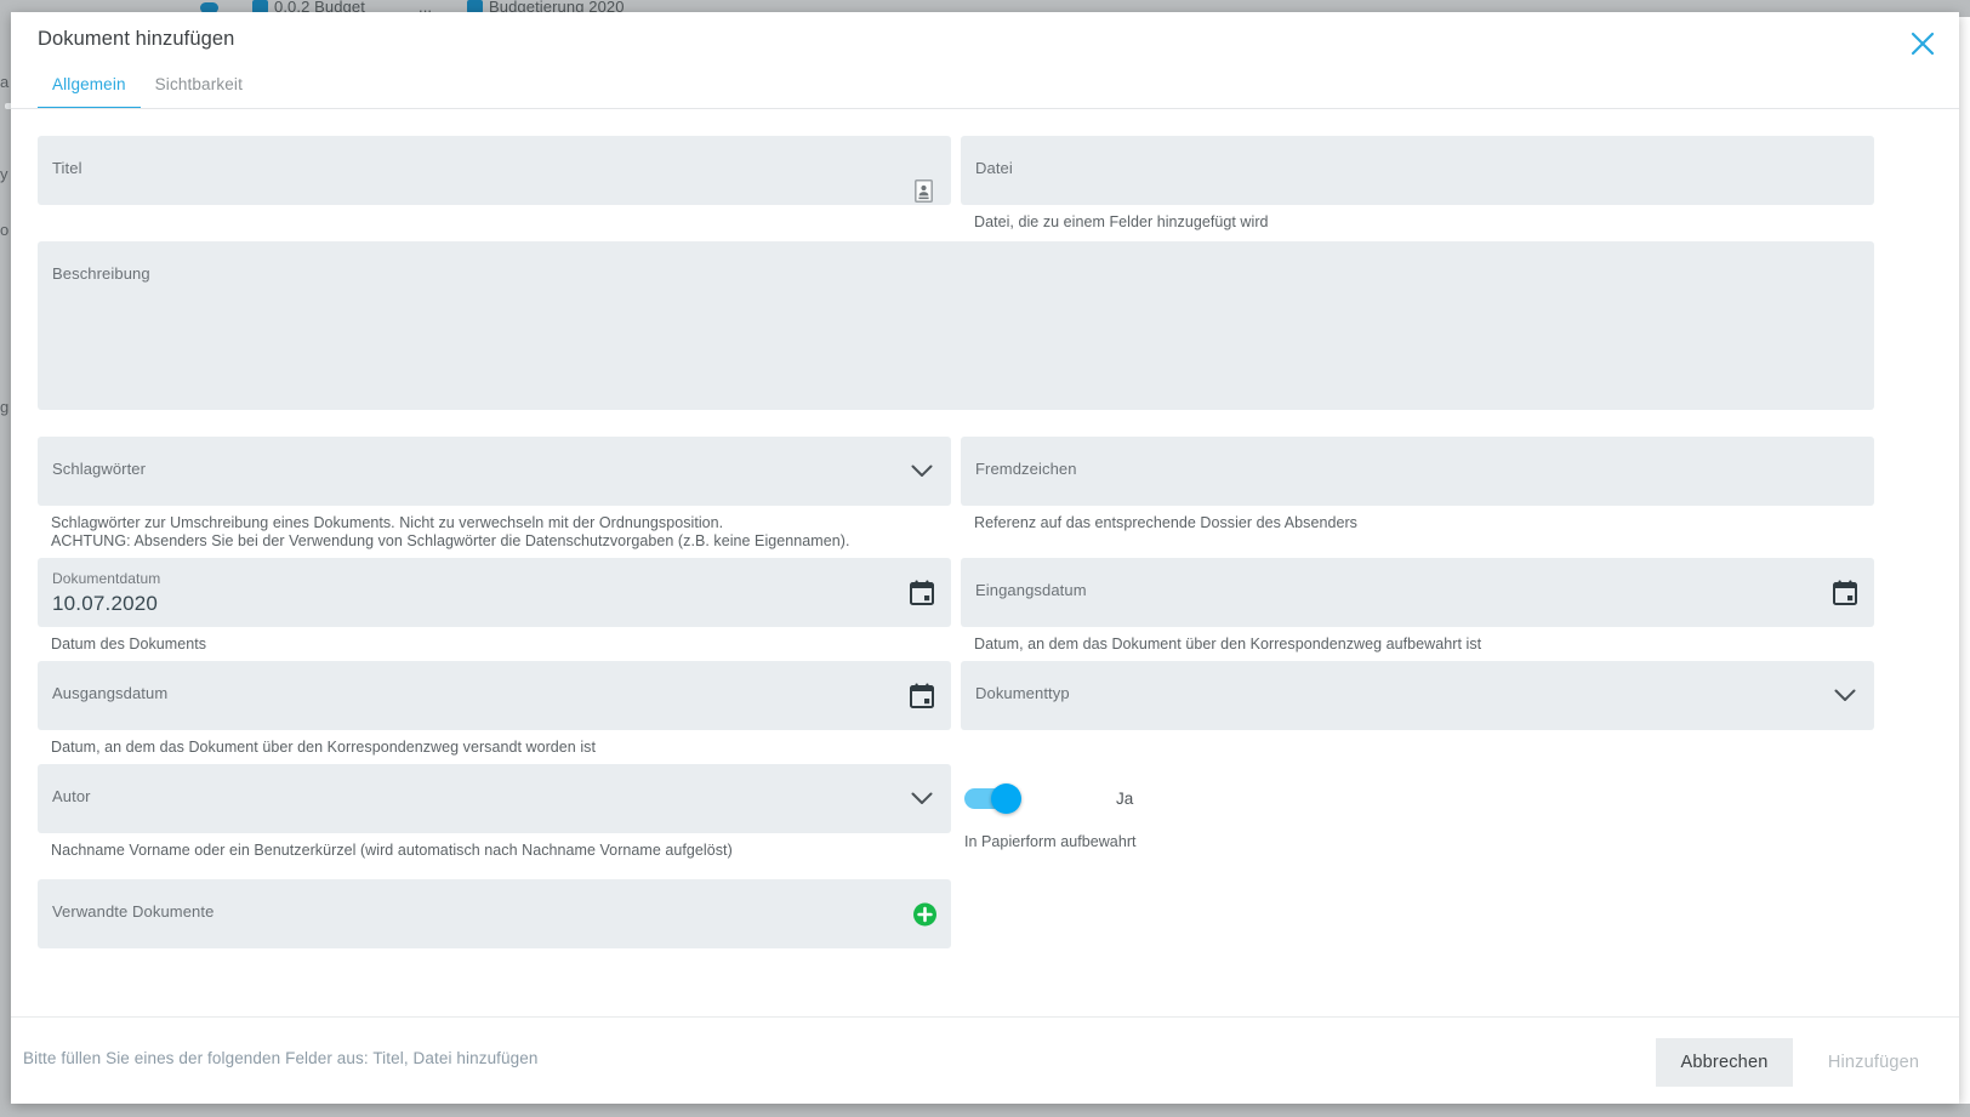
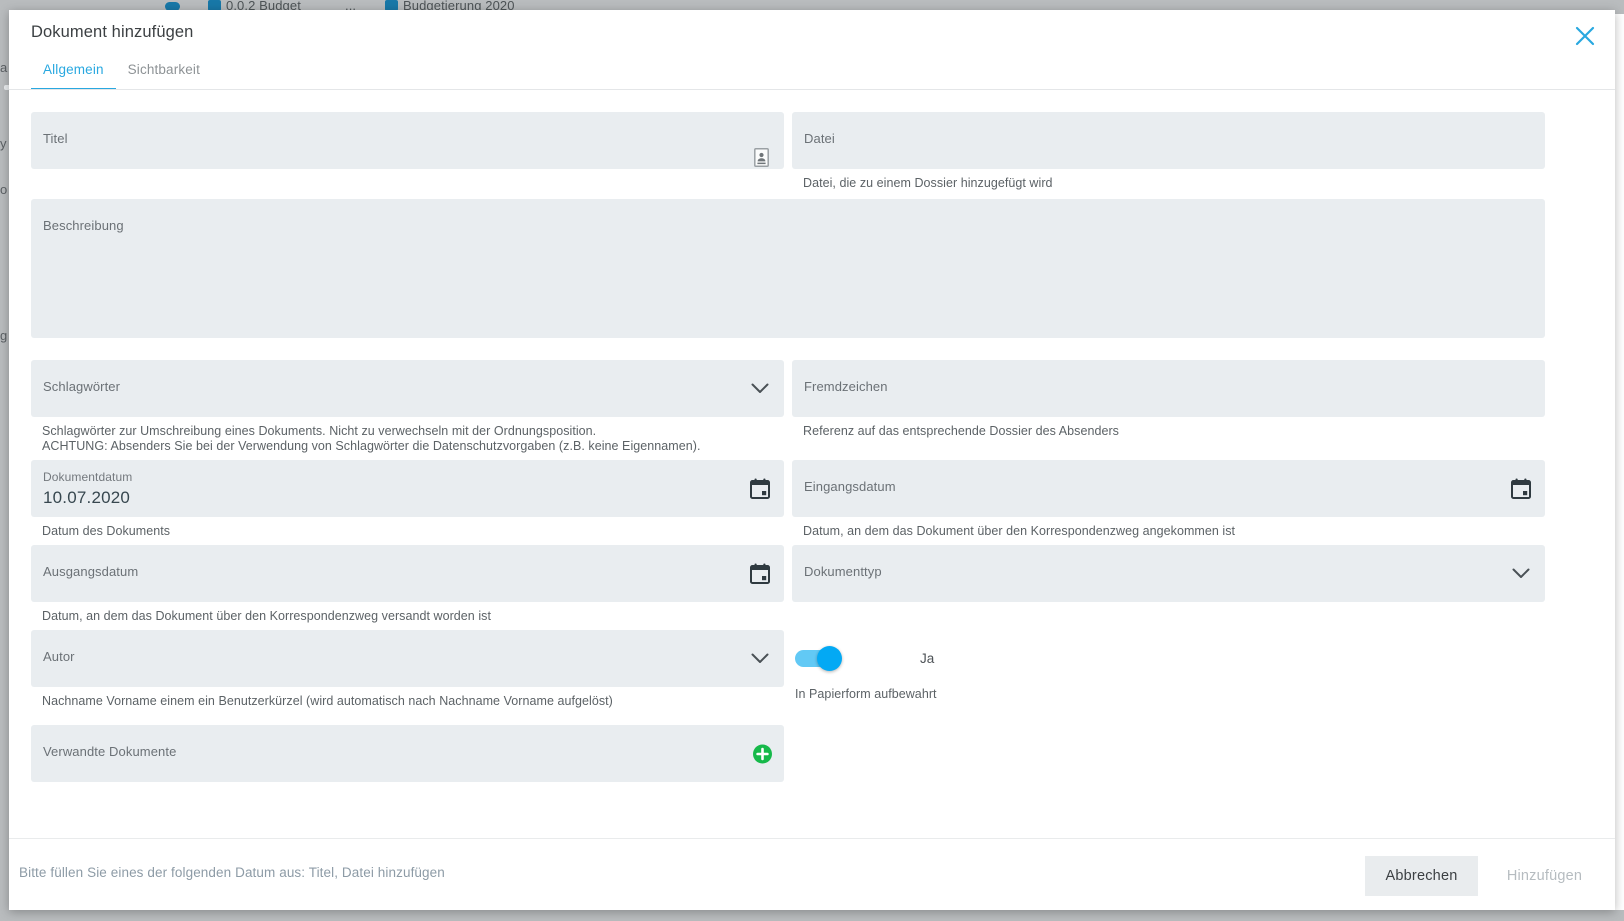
  0.0.2 Budget
  ...
  Budgetierung 2020
  a
  y
  o
  g
  Dokument hinzufügen
  Allgemein
  Sichtbarkeit
  Titel
  Datei
- Datei, die zu einem Felder hinzugefügt wird
+ Datei, die zu einem Dossier hinzugefügt wird
  Beschreibung
  Schlagwörter
  Schlagwörter zur Umschreibung eines Dokuments. Nicht zu verwechseln mit der Ordnungsposition.
  ACHTUNG: Absenders Sie bei der Verwendung von Schlagwörter die Datenschutzvorgaben (z.B. keine Eigennamen).
  Fremdzeichen
  Referenz auf das entsprechende Dossier des Absenders
  Dokumentdatum
  10.07.2020
  Datum des Dokuments
  Eingangsdatum
- Datum, an dem das Dokument über den Korrespondenzweg aufbewahrt ist
+ Datum, an dem das Dokument über den Korrespondenzweg angekommen ist
  Ausgangsdatum
  Datum, an dem das Dokument über den Korrespondenzweg versandt worden ist
  Dokumenttyp
  Autor
- Nachname Vorname oder ein Benutzerkürzel (wird automatisch nach Nachname Vorname aufgelöst)
+ Nachname Vorname einem ein Benutzerkürzel (wird automatisch nach Nachname Vorname aufgelöst)
  Ja
  In Papierform aufbewahrt
  Verwandte Dokumente
- Bitte füllen Sie eines der folgenden Felder aus: Titel, Datei hinzufügen
+ Bitte füllen Sie eines der folgenden Datum aus: Titel, Datei hinzufügen
  Abbrechen
  Hinzufügen
